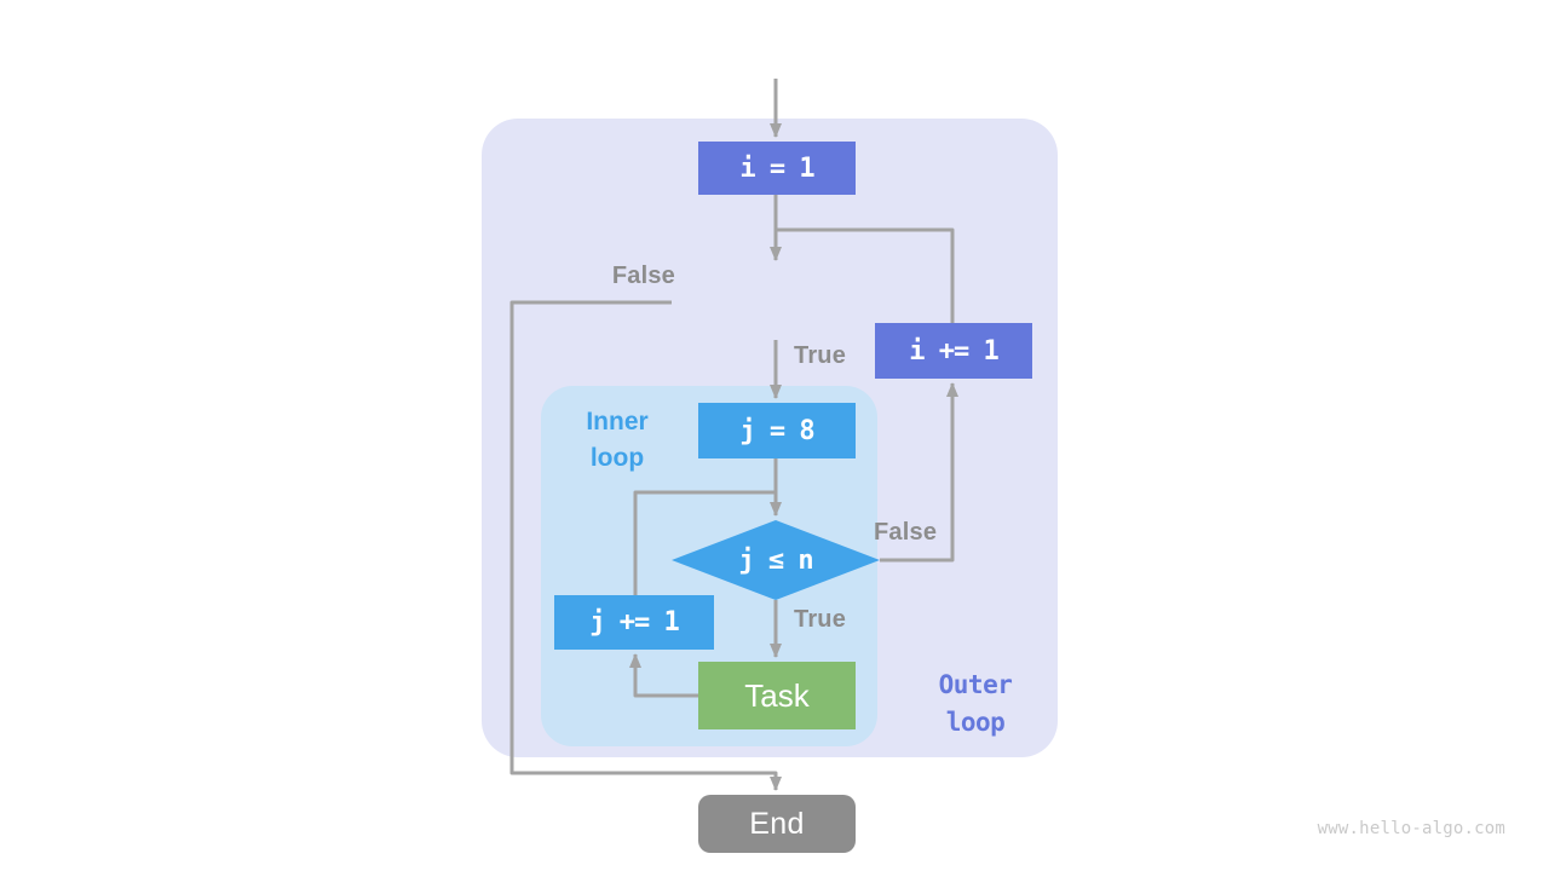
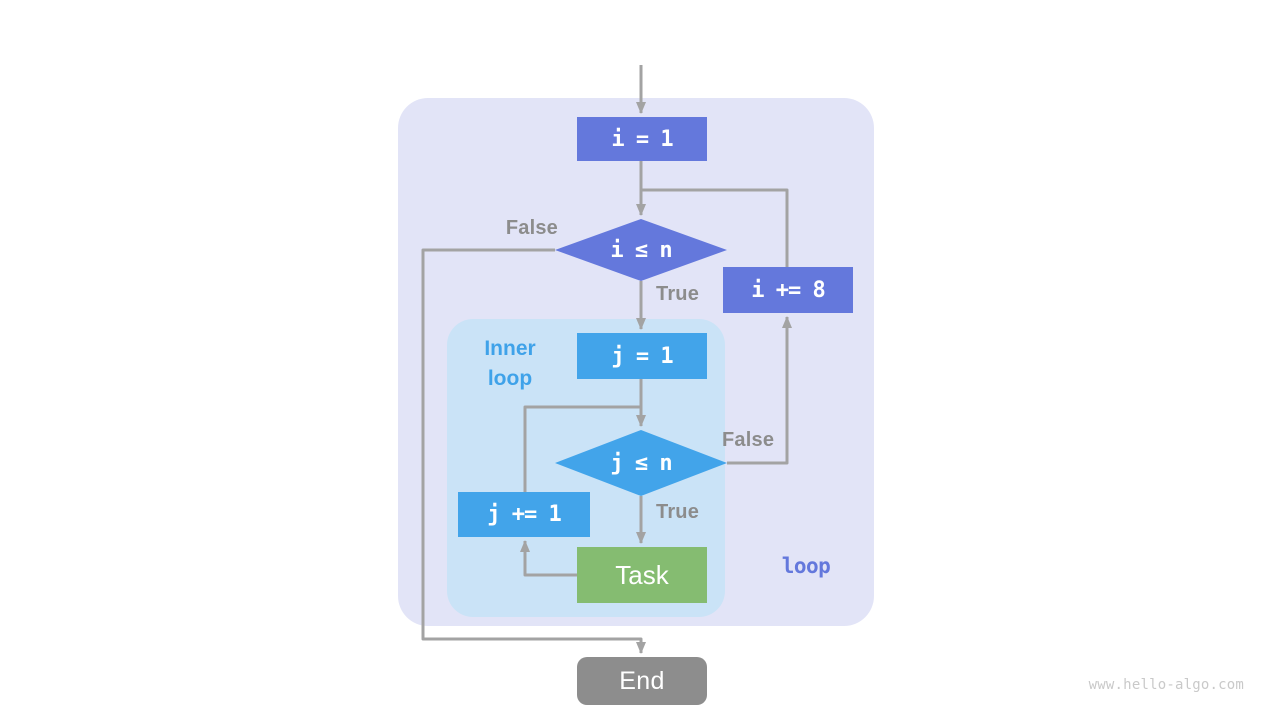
  i = 1
+ i ≤ n
- i += 1
+ i += 8
- j = 8
+ j = 1
  j ≤ n
  j += 1
  Task
  End
  False
  True
  False
  True
  Inner
  loop
- Outer
  loop
  www.hello-algo.com
